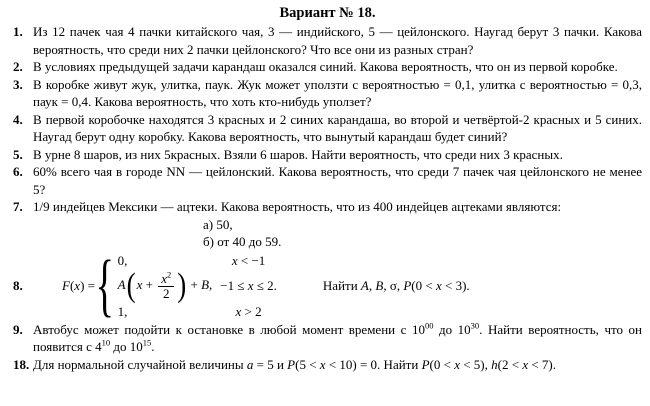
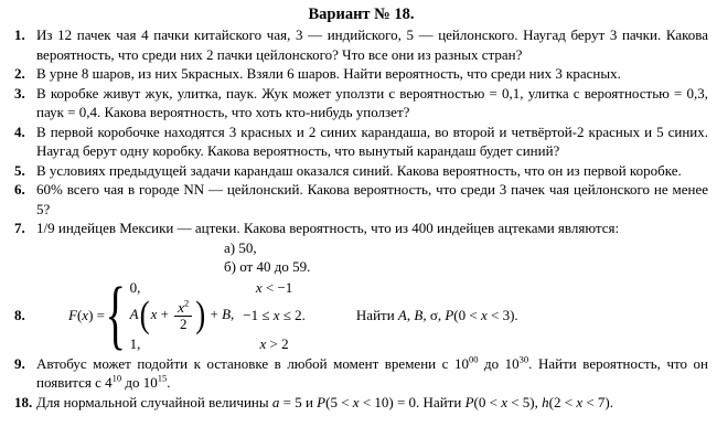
  Вариант № 18.
  1.
  Из 12 пачек чая 4 пачки китайского чая, 3 — индийского, 5 — цейлонского. Наугад берут 3 пачки. Какова вероятность, что среди них 2 пачки цейлонского? Что все они из разных стран?
  2.
- В условиях предыдущей задачи карандаш оказался синий. Какова вероятность, что он из первой коробке.
+ В урне 8 шаров, из них 5красных. Взяли 6 шаров. Найти вероятность, что среди них 3 красных.
  3.
  В коробке живут жук, улитка, паук. Жук может уползти с вероятностью = 0,1, улитка с вероятностью = 0,3, паук = 0,4. Какова вероятность, что хоть кто-нибудь уползет?
  4.
  В первой коробочке находятся 3 красных и 2 синих карандаша, во второй и четвёртой-2 красных и 5 синих. Наугад берут одну коробку. Какова вероятность, что вынутый карандаш будет синий?
  5.
- В урне 8 шаров, из них 5красных. Взяли 6 шаров. Найти вероятность, что среди них 3 красных.
+ В условиях предыдущей задачи карандаш оказался синий. Какова вероятность, что он из первой коробке.
  6.
- 60% всего чая в городе NN — цейлонский. Какова вероятность, что среди 7 пачек чая цейлонского не менее 5?
+ 60% всего чая в городе NN — цейлонский. Какова вероятность, что среди 3 пачек чая цейлонского не менее 5?
  7.
  1/9 индейцев Мексики — ацтеки. Какова вероятность, что из 400 индейцев ацтеками являются:
  а) 50,
  б) от 40 до 59.
  8.
  F(x) =
  {
  0,
  x < −1
  A(x +
  x2
  2
  ) + B,
  −1 ≤ x ≤ 2.
  1,
  x > 2
  Найти A, B, σ, P(0 < x < 3).
  9.
  Автобус может подойти к остановке в любой момент времени с 1000 до 1030. Найти вероятность, что он появится с 410 до 1015.
  18.
  Для нормальной случайной величины a = 5 и P(5 < x < 10) = 0. Найти P(0 < x < 5), h(2 < x < 7).
